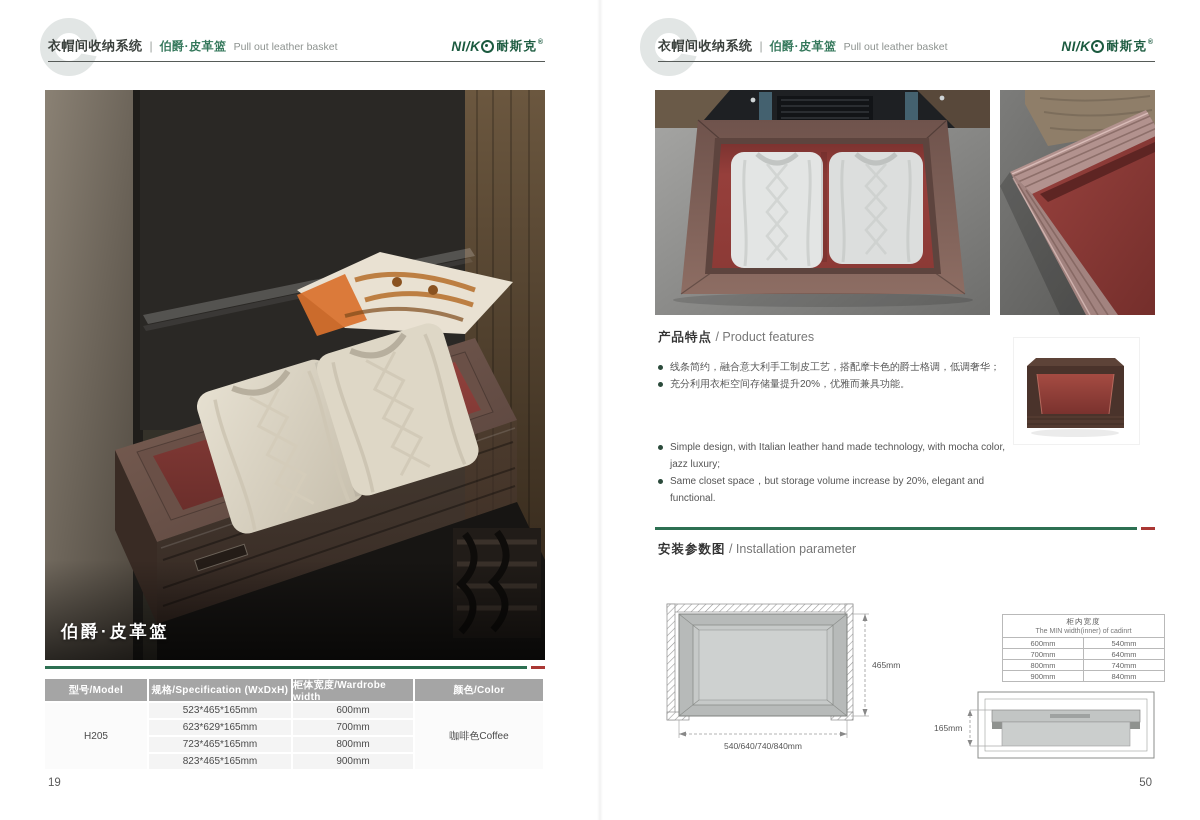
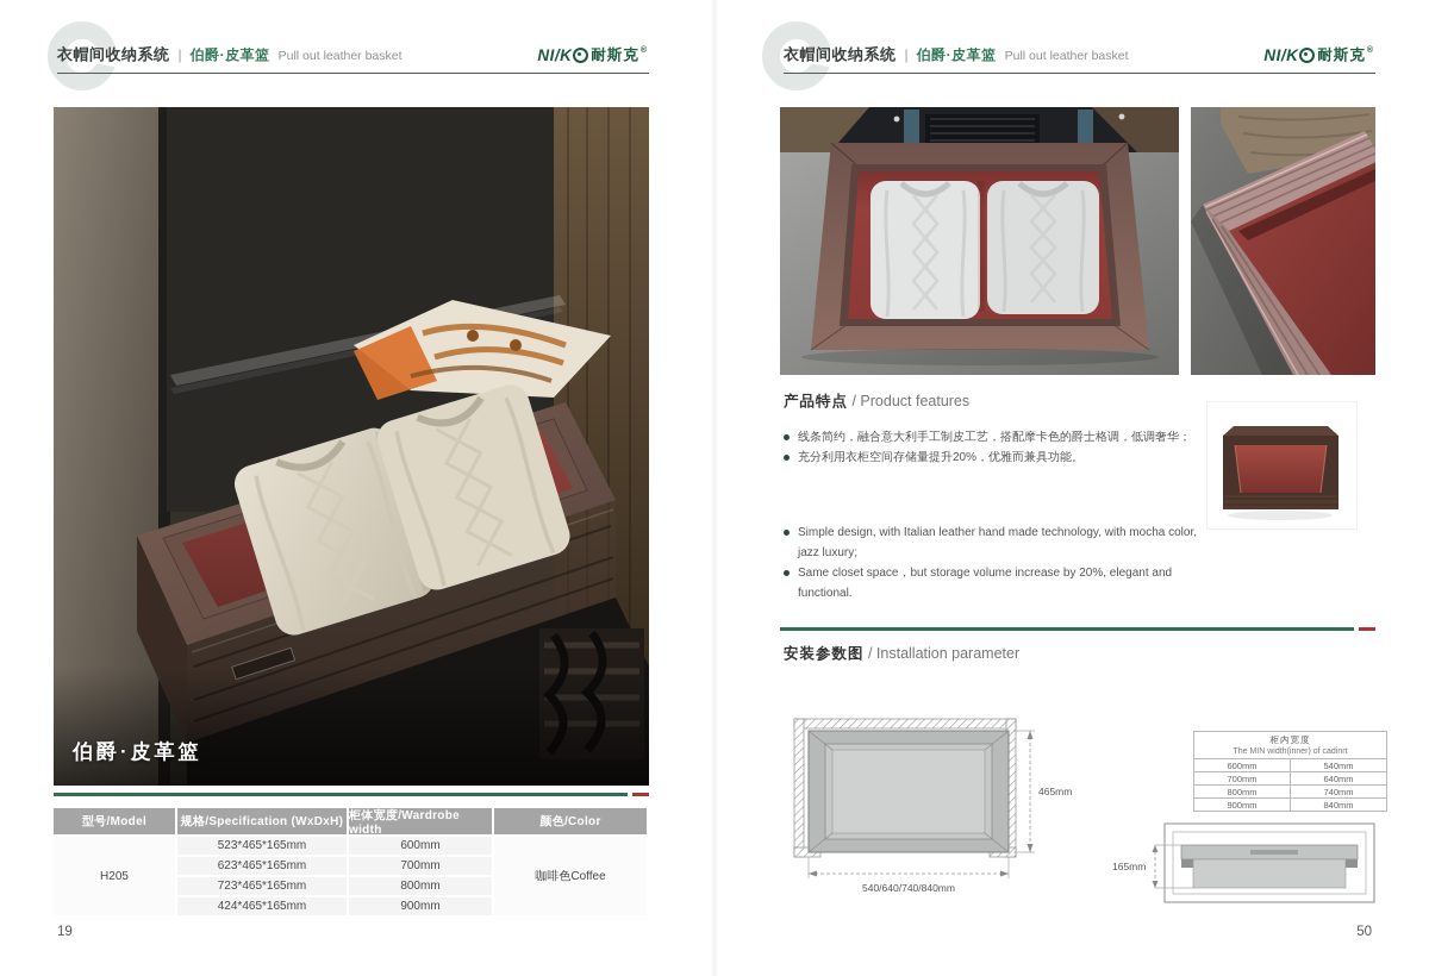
  衣帽间收纳系统
  |
  伯爵·皮革篮
  Pull out leather basket
  NI/K
  耐斯克
  伯爵·皮革篮
  型号/Model
  规格/Specification (WxDxH)
  柜体宽度/Wardrobe width
  颜色/Color
  H205
  咖啡色Coffee
  523*465*165mm
  600mm
- 623*629*165mm
+ 623*465*165mm
  700mm
  723*465*165mm
  800mm
- 823*465*165mm
+ 424*465*165mm
  900mm
  19
  衣帽间收纳系统
  |
  伯爵·皮革篮
  Pull out leather basket
  NI/K
  耐斯克
  产品特点 / Product features
  线条简约，融合意大利手工制皮工艺，搭配摩卡色的爵士格调，低调奢华；
  充分利用衣柜空间存储量提升20%，优雅而兼具功能。
  Simple design, with Italian leather hand made technology, with mocha color, jazz luxury;
  Same closet space，but storage volume increase by 20%, elegant and functional.
  安装参数图 / Installation parameter
  465mm
  540/640/740/840mm
  600mm	540mm
  700mm	640mm
  800mm	740mm
  900mm	840mm
  165mm
  50
